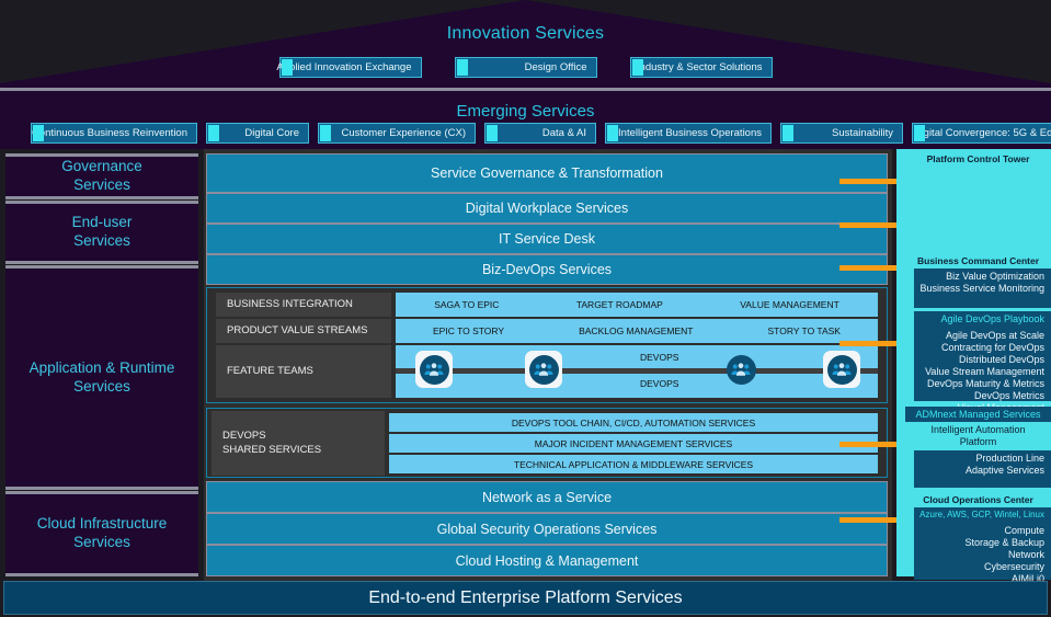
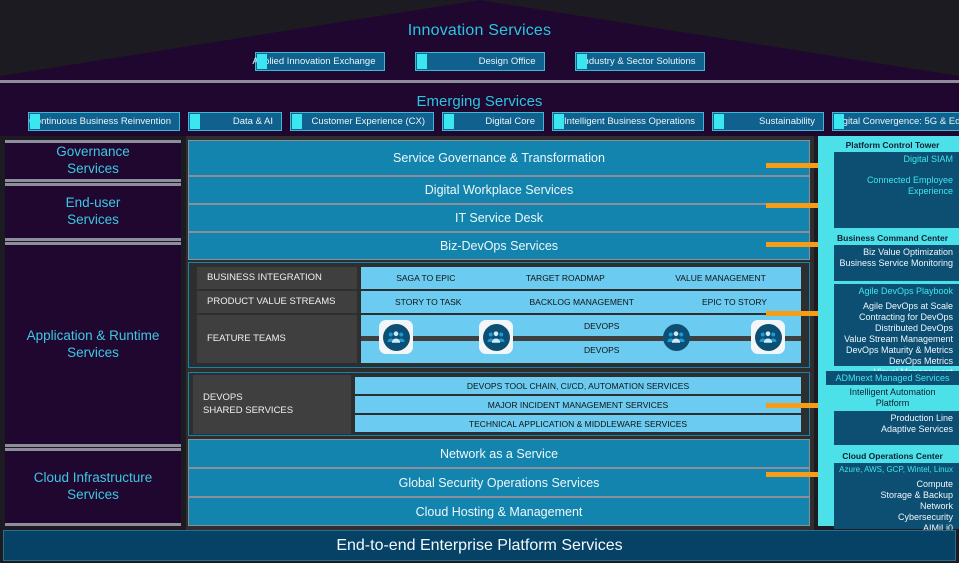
  Innovation Services
  plied Innovation Exchange
  Design Office
  dustry & Sector Solutions
  Emerging Services
  ntinuous Business Reinvention
- Digital Core
+ Data & AI
  Customer Experience (CX)
- Data & AI
+ Digital Core
  Intelligent Business Operations
  Sustainability
  gital Convergence: 5G & Ed
  Governance
  Services
  End-user
  Services
  Application & Runtime
  Services
  Cloud Infrastructure
  Services
  Service Governance & Transformation
  Digital Workplace Services
  IT Service Desk
  Biz-DevOps Services
  Network as a Service
  Global Security Operations Services
  Cloud Hosting & Management
  BUSINESS INTEGRATION
  SAGA TO EPIC
  TARGET ROADMAP
  VALUE MANAGEMENT
  PRODUCT VALUE STREAMS
- EPIC TO STORY
+ STORY TO TASK
  BACKLOG MANAGEMENT
- STORY TO TASK
+ EPIC TO STORY
  FEATURE TEAMS
  DEVOPS
  DEVOPS
  DEVOPS
  SHARED SERVICES
  DEVOPS TOOL CHAIN, CI/CD, AUTOMATION SERVICES
  MAJOR INCIDENT MANAGEMENT SERVICES
  TECHNICAL APPLICATION & MIDDLEWARE SERVICES
  Platform Control Tower
+ Digital SIAM
+ Connected Employee
+ Experience
  Business Command Center
  Biz Value Optimization
  Business Service Monitoring
  Agile DevOps Playbook
  Agile DevOps at Scale
  Contracting for DevOps
  Distributed DevOps
  Value Stream Management
  DevOps Maturity & Metrics
  DevOps Metrics
  ADMnext Managed Services
  Intelligent Automation
  Platform
  Production Line
  Adaptive Services
  Cloud Operations Center
  Azure, AWS, GCP, Wintel, Linux
  Compute
  Storage & Backup
  Network
  Cybersecurity
  AIMiLi0
  End-to-end Enterprise Platform Services
